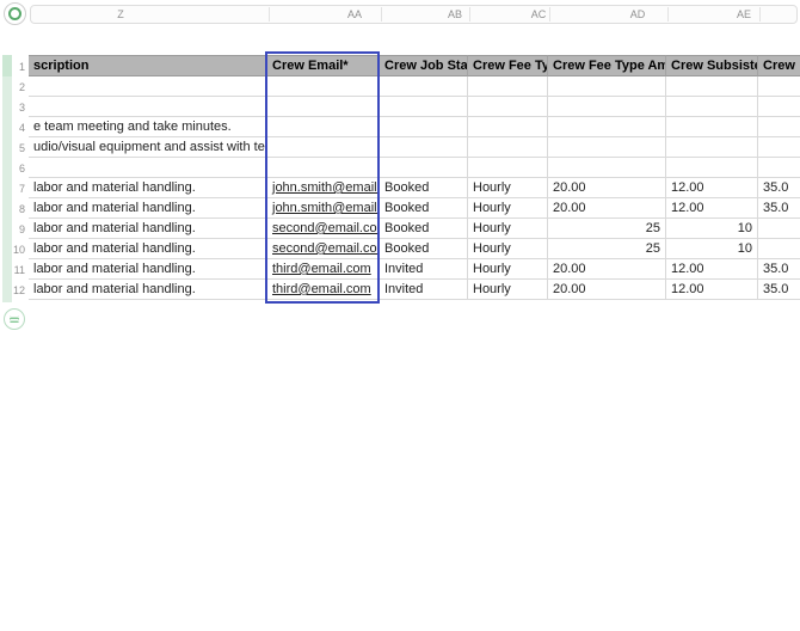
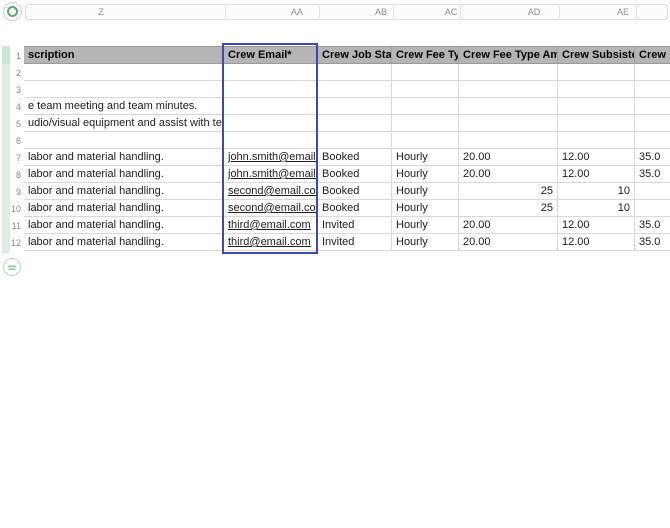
  Z
  AA
  AB
  AC
  AD
  AE
  1
  2
  3
  4
  5
  6
  7
  8
  9
  10
  11
  12
  scription
  Crew Email*
  Crew Job Sta
  Crew Fee Ty
  Crew Fee Type Am
  Crew Subsist
  Crew
- e team meeting and take minutes.
+ e team meeting and team minutes.
  udio/visual equipment and assist with te
  labor and material handling.
  john.smith@email
  Booked
  Hourly
  20.00
  12.00
  35.0
  labor and material handling.
  john.smith@email
  Booked
  Hourly
  20.00
  12.00
  35.0
  labor and material handling.
  second@email.co
  Booked
  Hourly
  25
  10
  labor and material handling.
  second@email.co
  Booked
  Hourly
  25
  10
  labor and material handling.
  third@email.com
  Invited
  Hourly
  20.00
  12.00
  35.0
  labor and material handling.
  third@email.com
  Invited
  Hourly
  20.00
  12.00
  35.0
